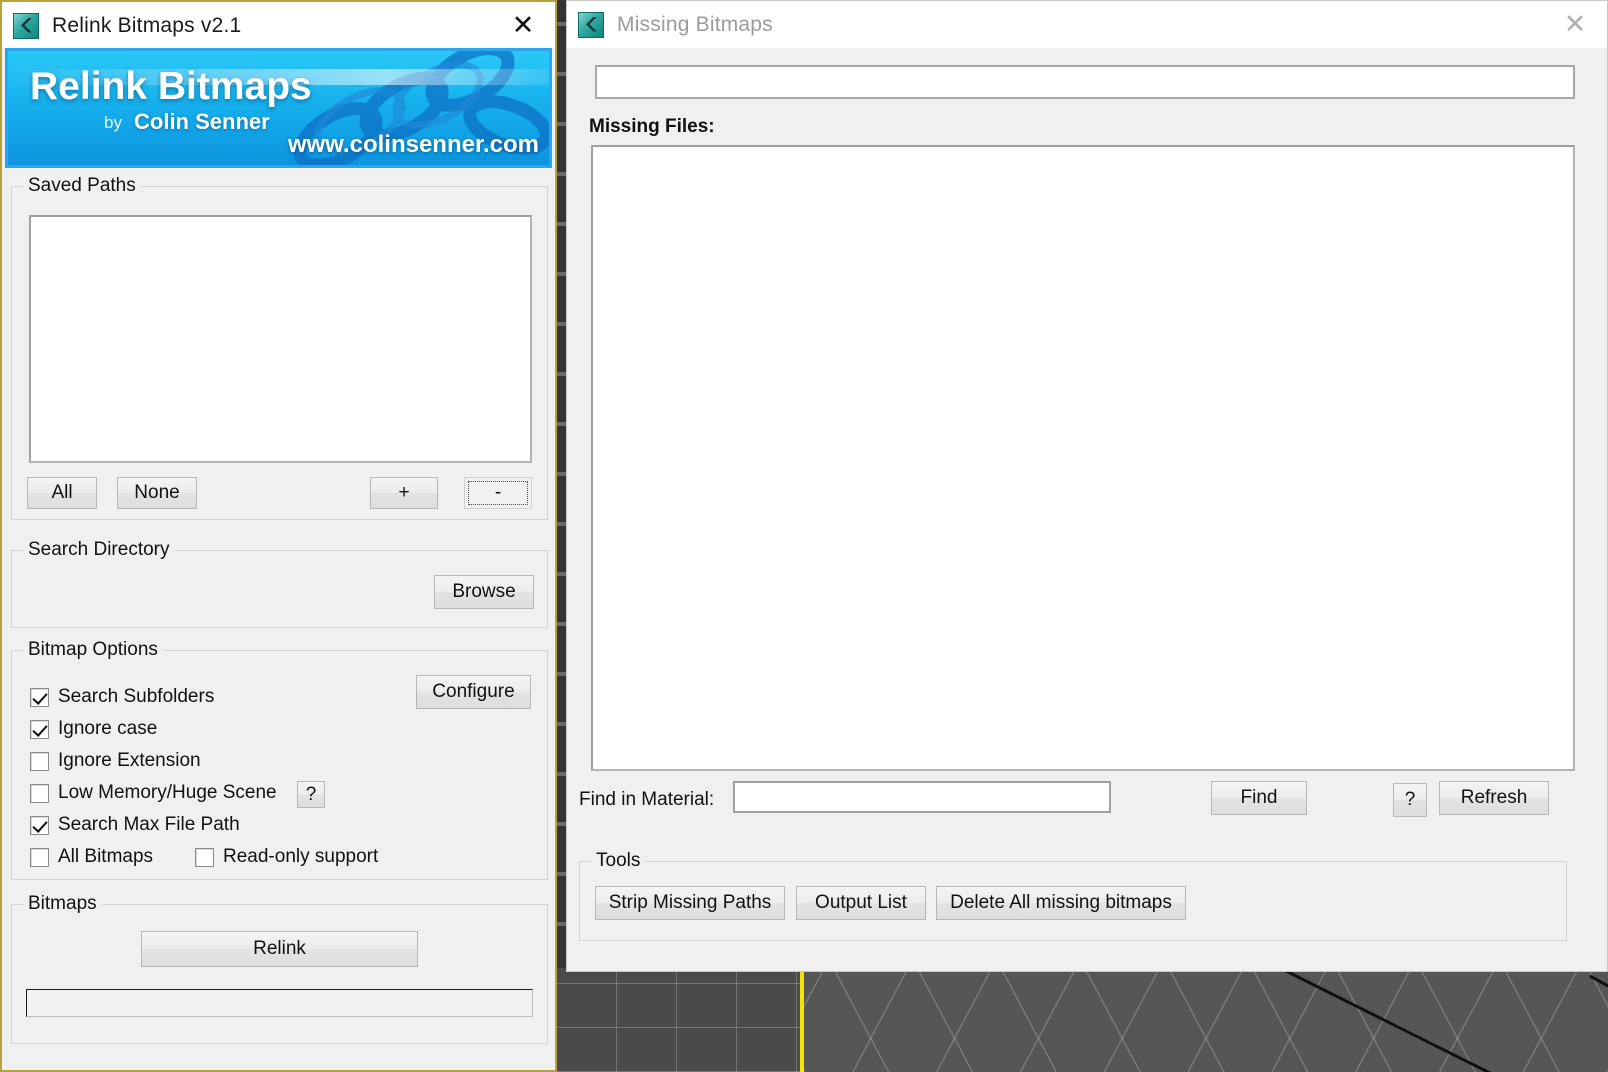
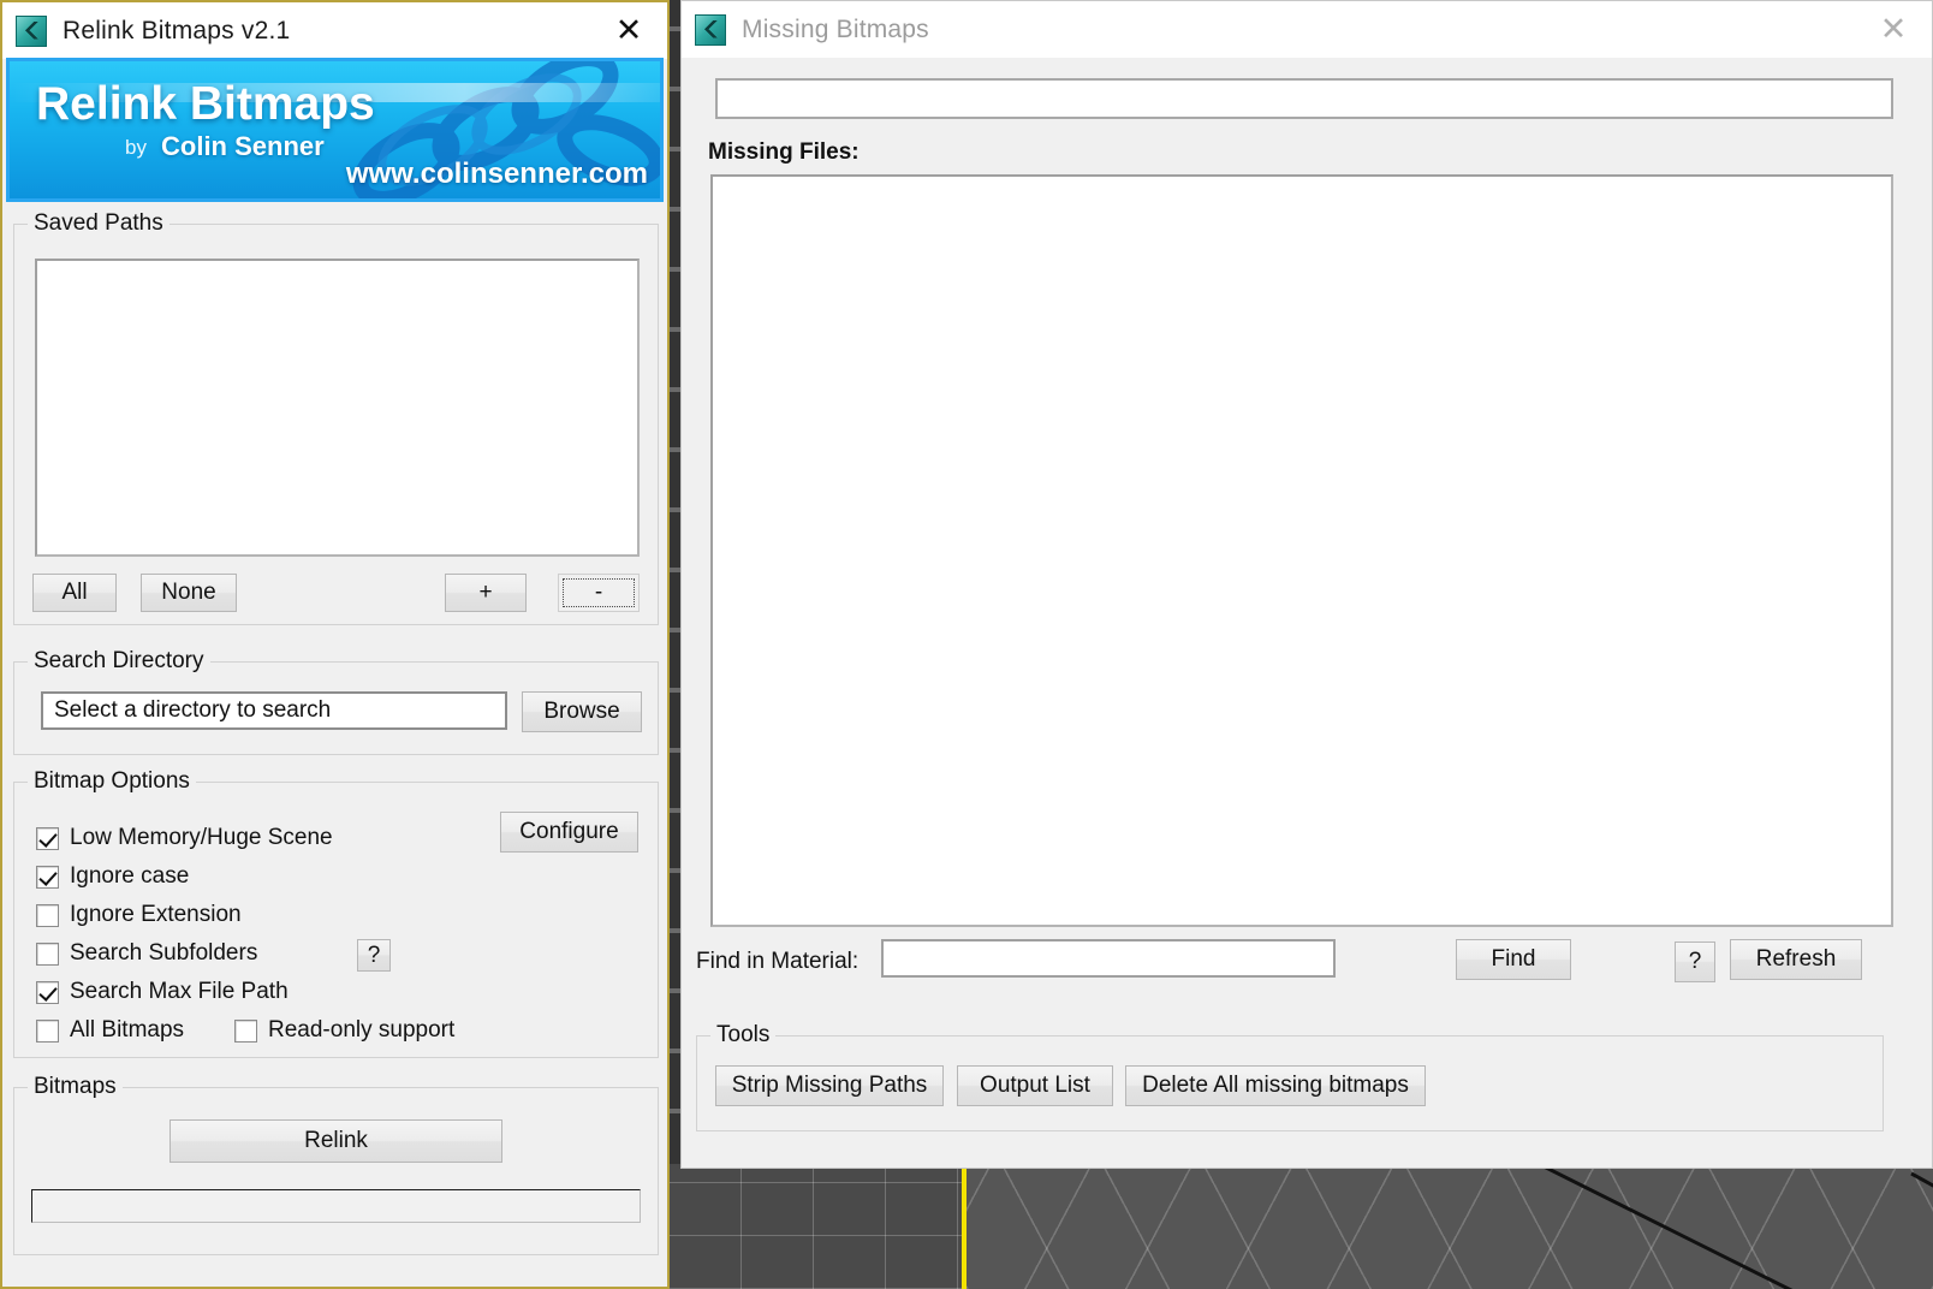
  Missing Bitmaps
  ✕
  Missing Files:
  Find in Material:
  Find
  ?
  Refresh
  Tools
  Strip Missing Paths
  Output List
  Delete All missing bitmaps
  Relink Bitmaps v2.1
  ✕
  Relink Bitmaps
  by
  Colin Senner
  www.colinsenner.com
  Saved Paths
  All
  None
  +
  -
  Search Directory
+ Select a directory to search
  Browse
  Bitmap Options
  Configure
- Search Subfolders
+ Low Memory/Huge Scene
  Ignore case
  Ignore Extension
- Low Memory/Huge Scene
+ Search Subfolders
  ?
  Search Max File Path
  All Bitmaps
  Read-only support
  Bitmaps
  Relink
